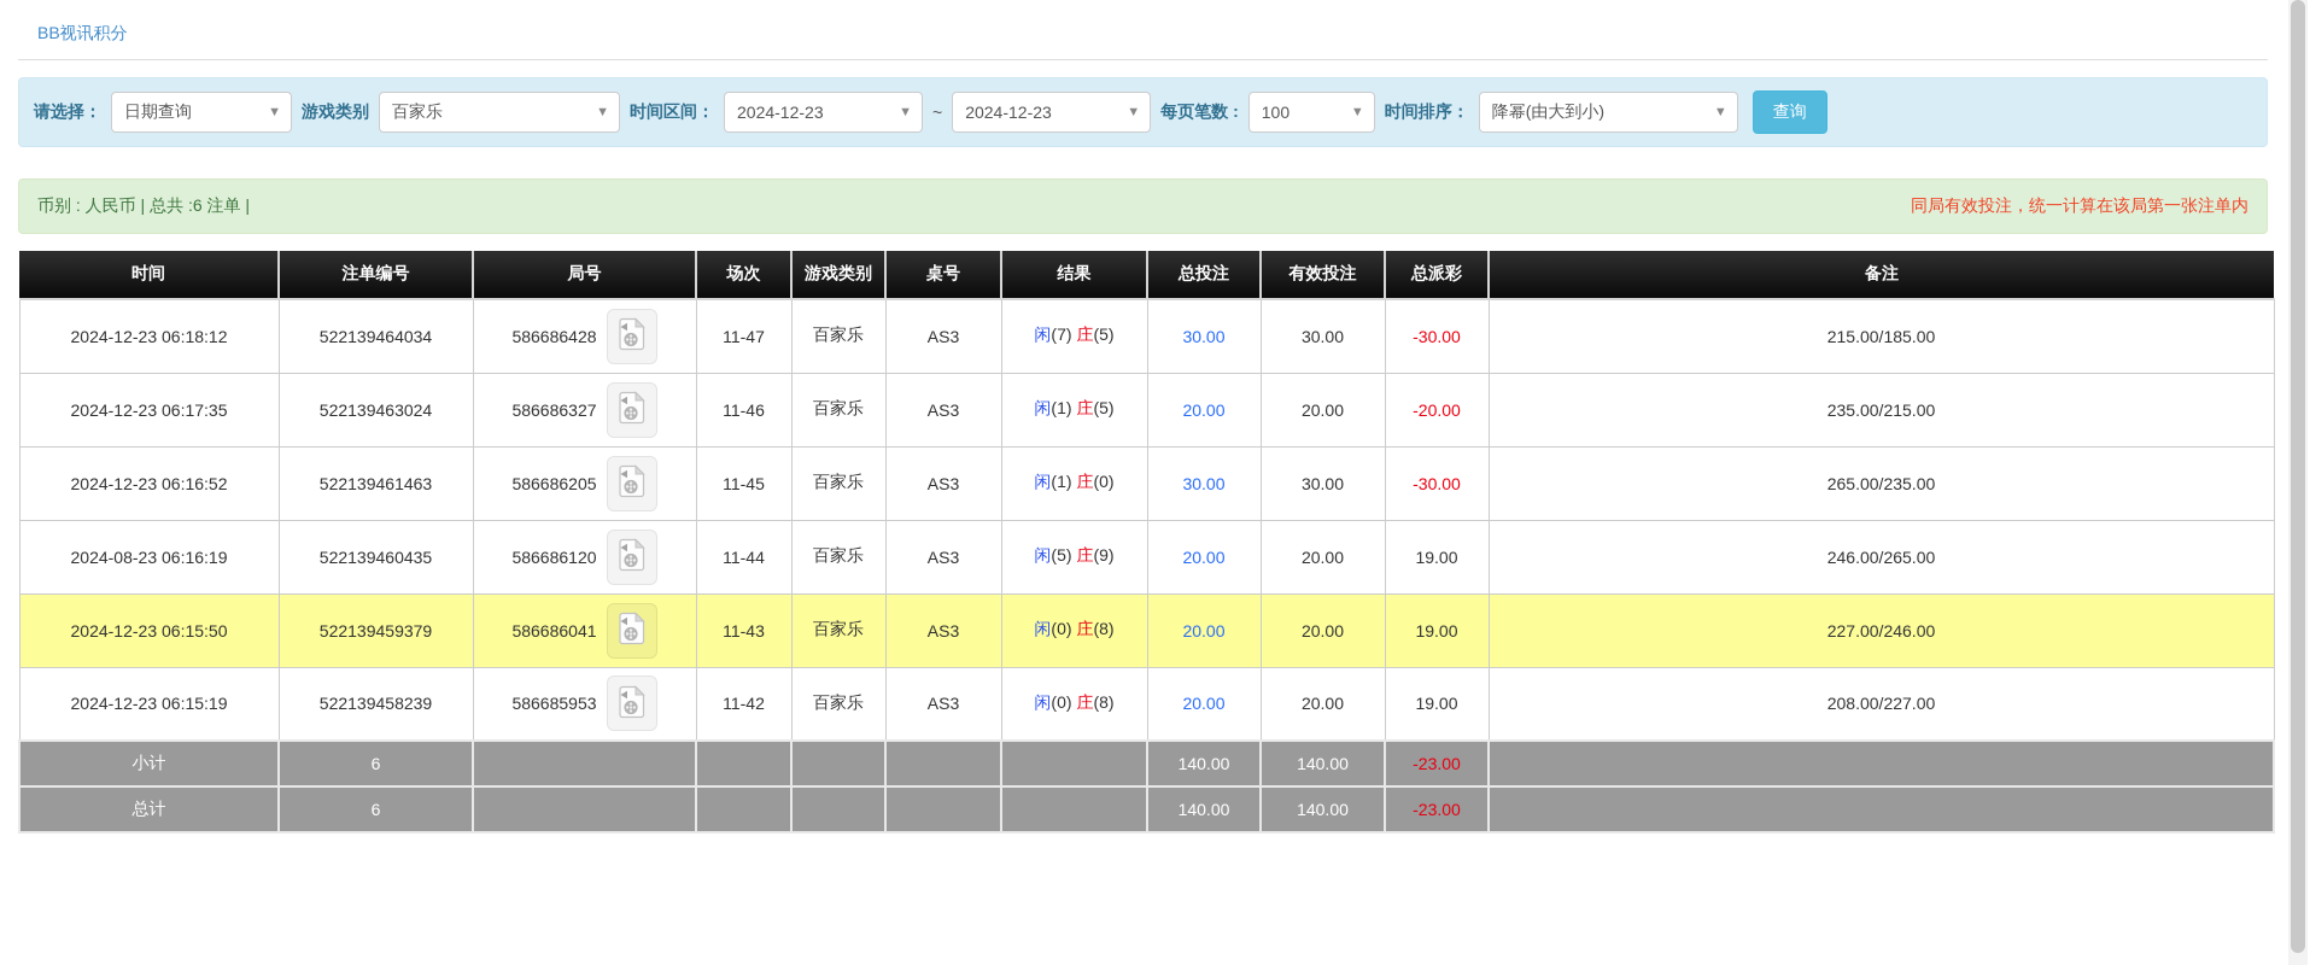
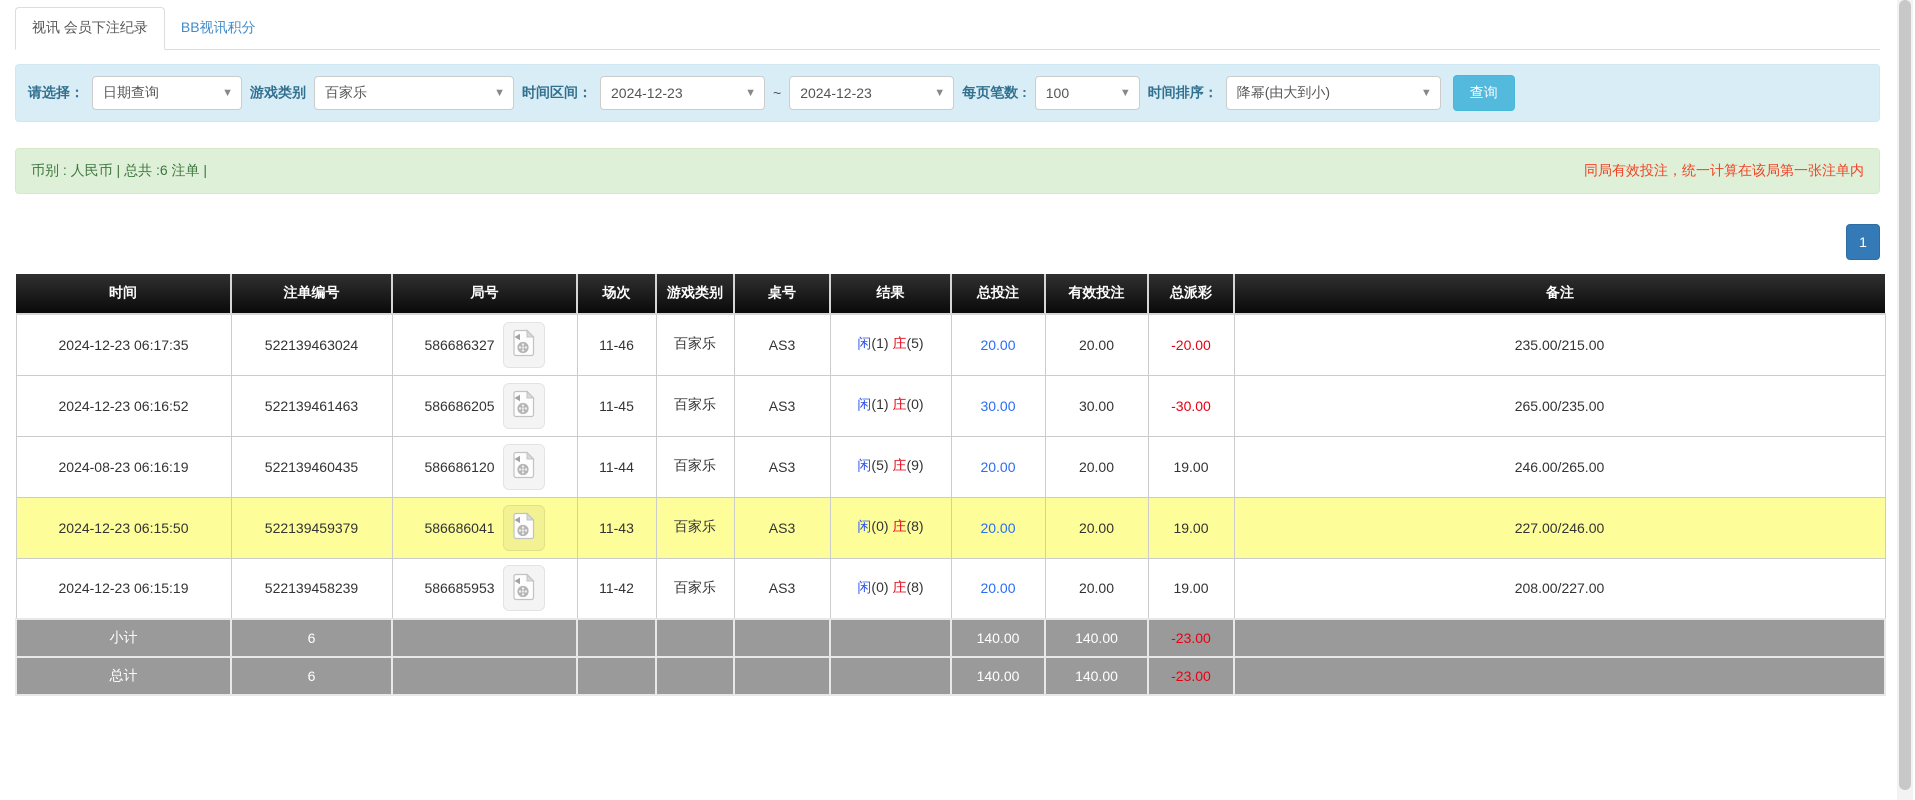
+ 视讯 会员下注纪录
  BB视讯积分
  请选择：
  日期查询
  ▼
  游戏类别
  百家乐
  ▼
  时间区间：
  2024-12-23
  ▼
  ~
  2024-12-23
  ▼
  每页笔数 :
  100
  ▼
  时间排序：
  降幂(由大到小)
  ▼
  查询
  币别 : 人民币 | 总共 :6 注单 |
  同局有效投注，统一计算在该局第一张注单内
+ 1
  时间	注单编号	局号	场次	游戏类别	桌号	结果	总投注	有效投注	总派彩	备注
- 2024-12-23 06:18:12	522139464034	586686428	11-47	百家乐	AS3	闲(7) 庄(5)	30.00	30.00	-30.00	215.00/185.00
  2024-12-23 06:17:35	522139463024	586686327	11-46	百家乐	AS3	闲(1) 庄(5)	20.00	20.00	-20.00	235.00/215.00
  2024-12-23 06:16:52	522139461463	586686205	11-45	百家乐	AS3	闲(1) 庄(0)	30.00	30.00	-30.00	265.00/235.00
  2024-08-23 06:16:19	522139460435	586686120	11-44	百家乐	AS3	闲(5) 庄(9)	20.00	20.00	19.00	246.00/265.00
  2024-12-23 06:15:50	522139459379	586686041	11-43	百家乐	AS3	闲(0) 庄(8)	20.00	20.00	19.00	227.00/246.00
  2024-12-23 06:15:19	522139458239	586685953	11-42	百家乐	AS3	闲(0) 庄(8)	20.00	20.00	19.00	208.00/227.00
  小计	6						140.00	140.00	-23.00
  总计	6						140.00	140.00	-23.00
